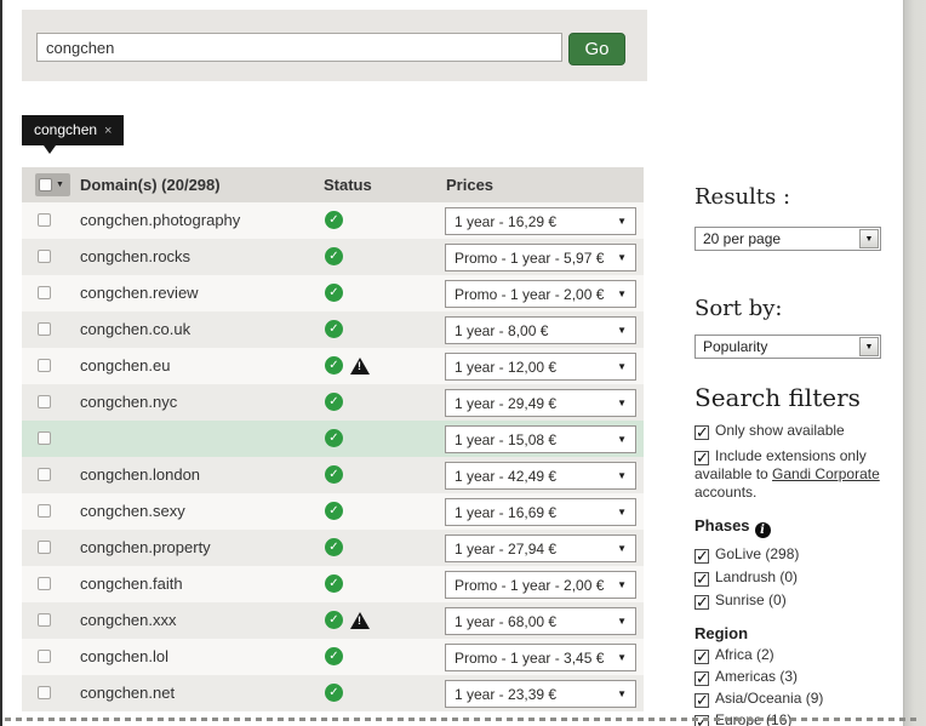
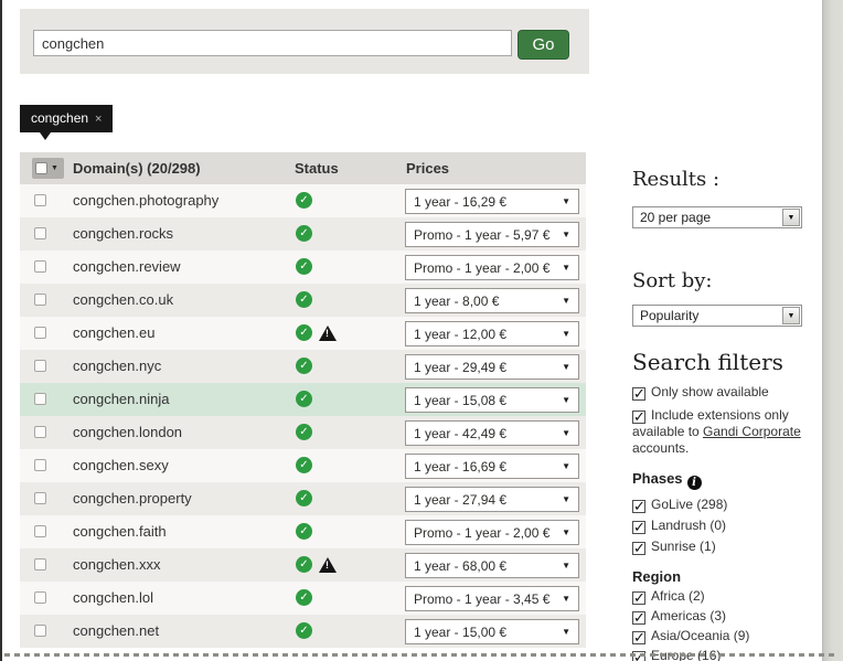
  congchen
  Go
  congchen ×
  Domain(s) (20/298)
  Status
  Prices
  congchen.photography
  ✓
  1 year - 16,29 €
  ▼
  congchen.rocks
  ✓
  Promo - 1 year - 5,97 €
  ▼
  congchen.review
  ✓
  Promo - 1 year - 2,00 €
  ▼
  congchen.co.uk
  ✓
  1 year - 8,00 €
  ▼
  congchen.eu
  ✓
  !
  1 year - 12,00 €
  ▼
  congchen.nyc
  ✓
  1 year - 29,49 €
  ▼
+ congchen.ninja
  ✓
  1 year - 15,08 €
  ▼
  congchen.london
  ✓
  1 year - 42,49 €
  ▼
  congchen.sexy
  ✓
  1 year - 16,69 €
  ▼
  congchen.property
  ✓
  1 year - 27,94 €
  ▼
  congchen.faith
  ✓
  Promo - 1 year - 2,00 €
  ▼
  congchen.xxx
  ✓
  !
  1 year - 68,00 €
  ▼
  congchen.lol
  ✓
  Promo - 1 year - 3,45 €
  ▼
  congchen.net
  ✓
- 1 year - 23,39 €
+ 1 year - 15,00 €
  ▼
  Results :
  20 per page
  Sort by:
  Popularity
  Search filters
  ✓ Only show available
  ✓ Include extensions only available to Gandi Corporate accounts.
  Phases i
  ✓ GoLive (298)
  ✓ Landrush (0)
- ✓ Sunrise (0)
+ ✓ Sunrise (1)
  Region
  ✓ Africa (2)
  ✓ Americas (3)
  ✓ Asia/Oceania (9)
